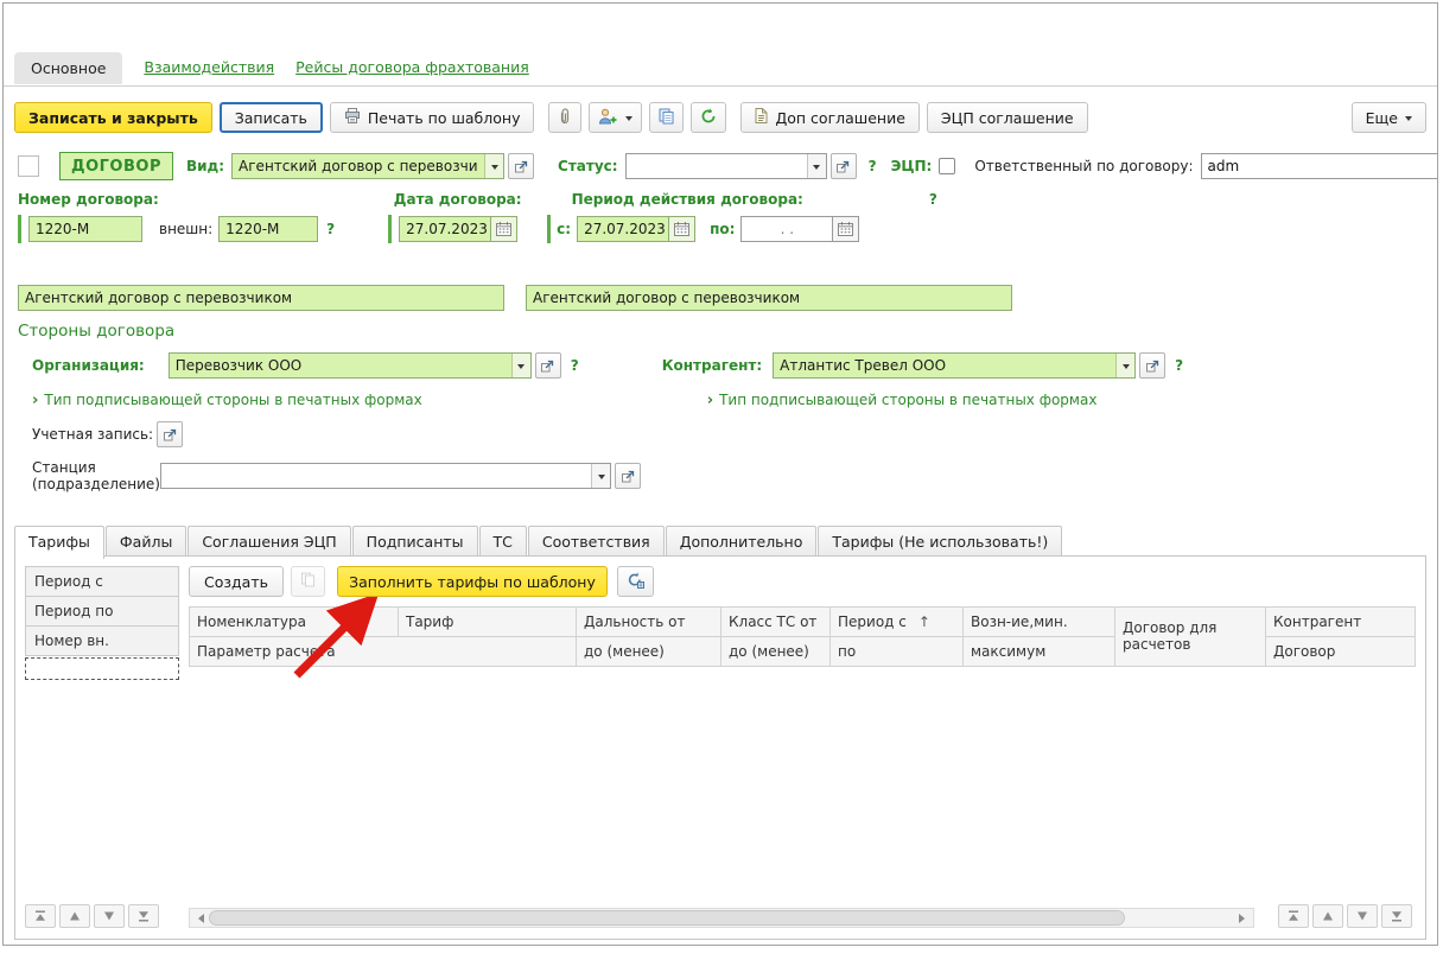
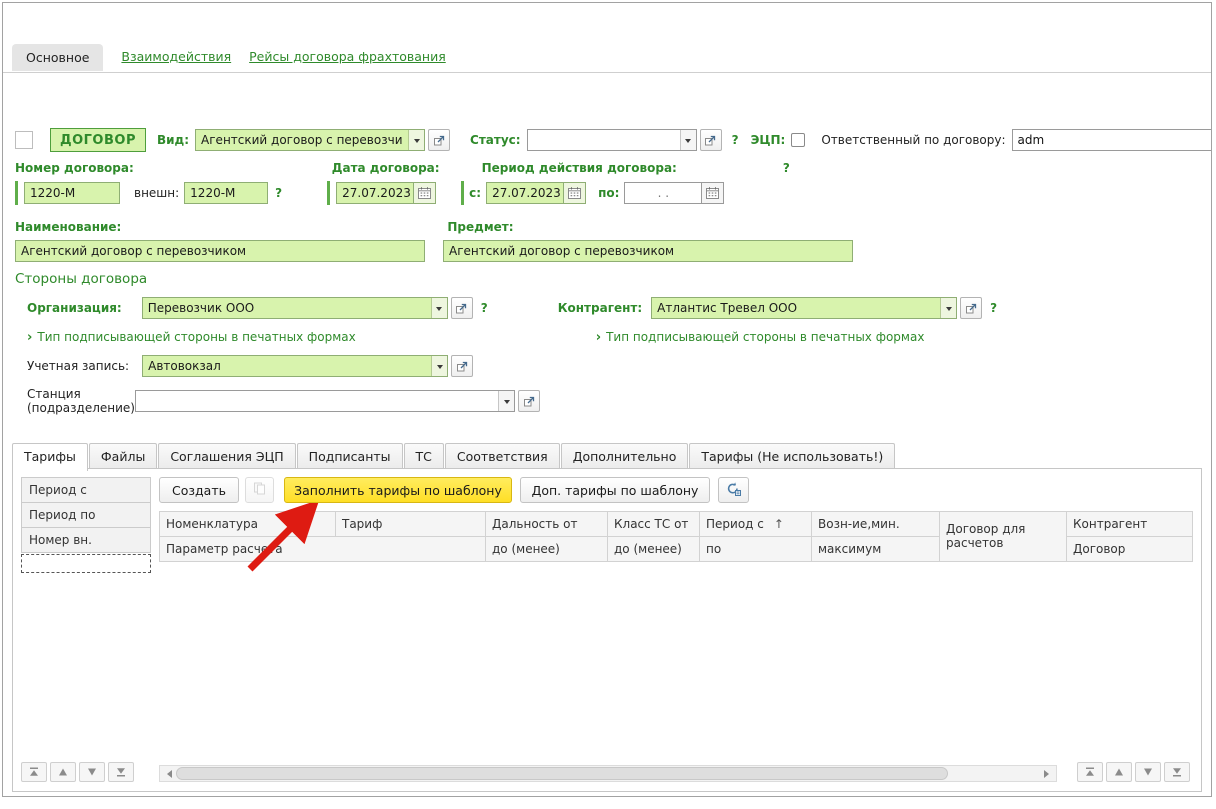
  Основное
  Взаимодействия
  Рейсы договора фрахтования
- Записать и закрыть
- Записать
- Печать по шаблону
- Доп соглашение
- ЭЦП соглашение
- Еще
  ДОГОВОР
  Вид:
  Агентский договор с перевозчи
  Статус:
  ?
  ЭЦП:
  Ответственный по договору:
  adm
  Номер договора:
  Дата договора:
  Период действия договора:
  ?
  1220-М
  внешн:
  1220-М
  ?
  27.07.2023
  с:
  27.07.2023
  по:
  . .
+ Наименование:
+ Предмет:
  Агентский договор с перевозчиком
  Агентский договор с перевозчиком
  Стороны договора
  Организация:
  Перевозчик ООО
  ?
  Контрагент:
  Атлантис Тревел ООО
  ?
  ›
  Тип подписывающей стороны в печатных формах
  ›
  Тип подписывающей стороны в печатных формах
  Учетная запись:
+ Автовокзал
  Станция (подразделение)
  Тарифы
  Файлы
  Соглашения ЭЦП
  Подписанты
  ТС
  Соответствия
  Дополнительно
  Тарифы (Не использовать!)
  Период с
  Период по
  Номер вн.
  Создать
  Заполнить тарифы по шаблону
+ Доп. тарифы по шаблону
  Номенклатура	Тариф	Дальность от	Класс ТС от	Период с ↑	Возн-ие,мин.	Договор для расчетов	Контрагент
  Параметр расчеа	до (менее)	до (менее)	по	максимум	Договор
